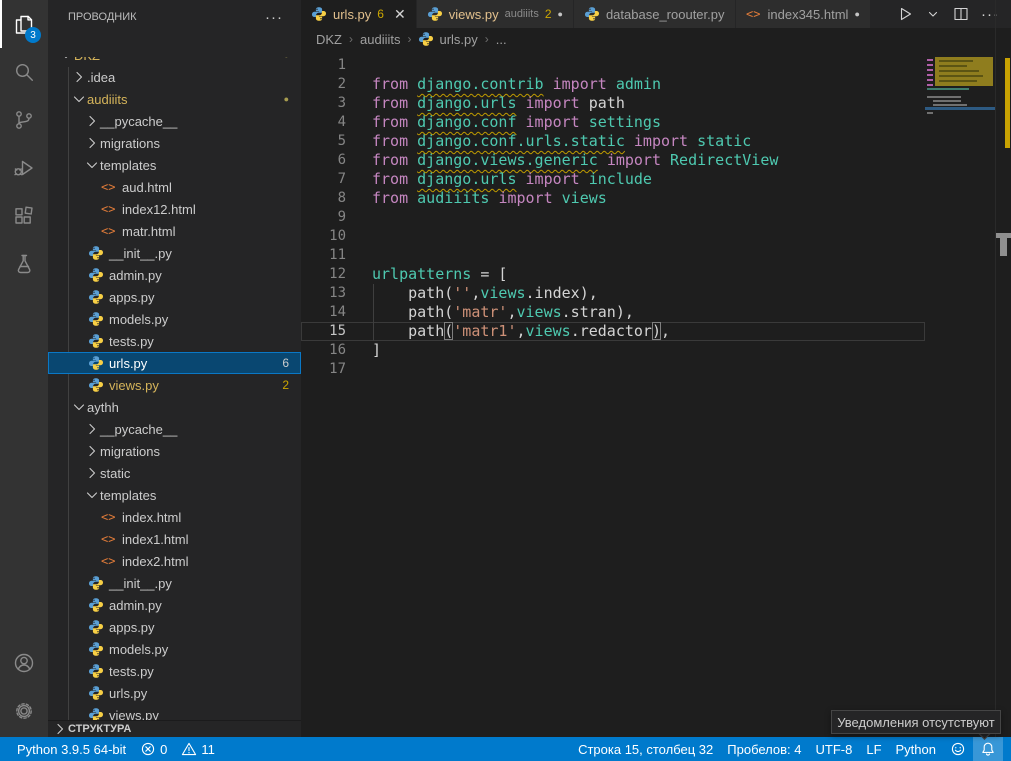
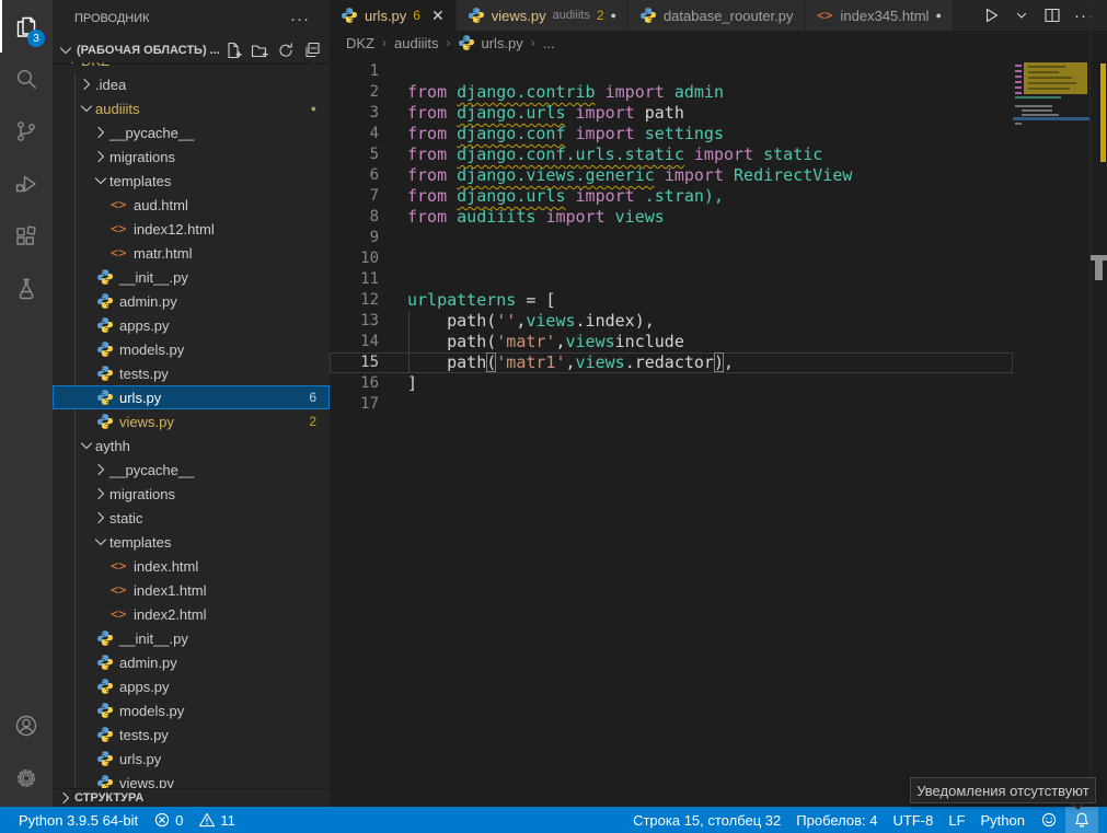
  3
  ПРОВОДНИК
  ···
+ (РАБОЧАЯ ОБЛАСТЬ) ...
  .idea
  audiiits
  ●
  __pycache__
  migrations
  templates
  <>
  aud.html
  <>
  index12.html
  <>
  matr.html
  __init__.py
  admin.py
  apps.py
  models.py
  tests.py
  urls.py
  6
  views.py
  2
  aythh
  __pycache__
  migrations
  static
  templates
  <>
  index.html
  <>
  index1.html
  <>
  index2.html
  __init__.py
  admin.py
  apps.py
  models.py
  tests.py
  urls.py
  views.py
  СТРУКТУРА
  urls.py
  6
  ✕
  views.py
  audiiits
  2
  ●
  database_roouter.py
  <>
  index345.html
  ●
  ···
  DKZ
  ›
  audiiits
  ›
  urls.py
  ›
  ...
  1
  2
  from django.contrib import admin
  3
  from django.urls import path
  4
  from django.conf import settings
  5
  from django.conf.urls.static import static
  6
  from django.views.generic import RedirectView
  7
- from django.urls import include
+ from django.urls import .stran),
  8
  from audiiits import views
  9
  10
  11
  12
  urlpatterns = [
  13
  path('',views.index),
  14
- path('matr',views.stran),
+ path('matr',viewsinclude
  15
  path('matr1',views.redactor),
  16
  ]
  17
  Python 3.9.5 64-bit
  0
  11
  Строка 15, столбец 32
  Пробелов: 4
  UTF-8
  LF
  Python
  Уведомления отсутствуют
